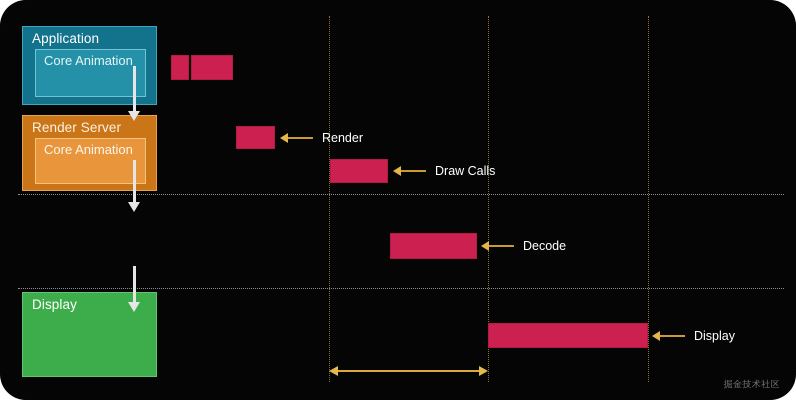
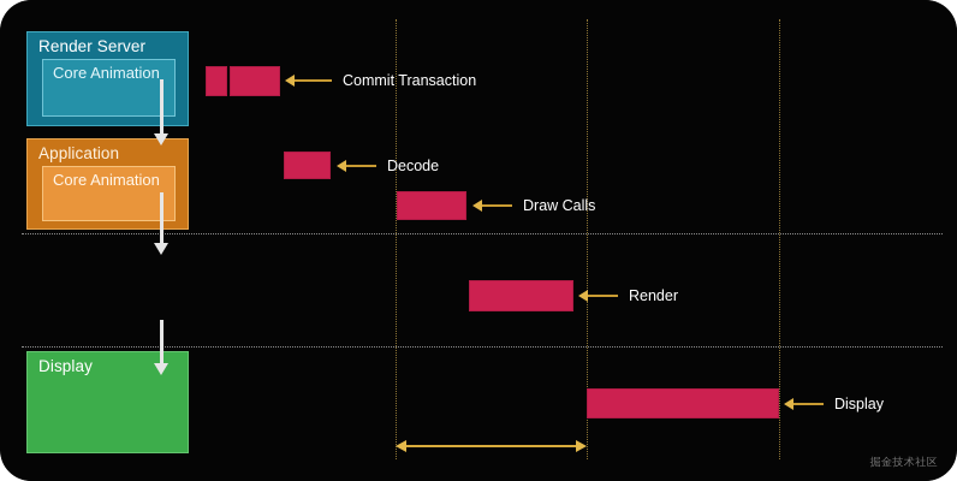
- Application
+ Render Server
  Core Animation
- Render Server
+ Application
  Core Animation
  Display
+ Commit Transaction
- Render
+ Decode
  Draw Calls
- Decode
+ Render
  Display
  掘金技术社区
